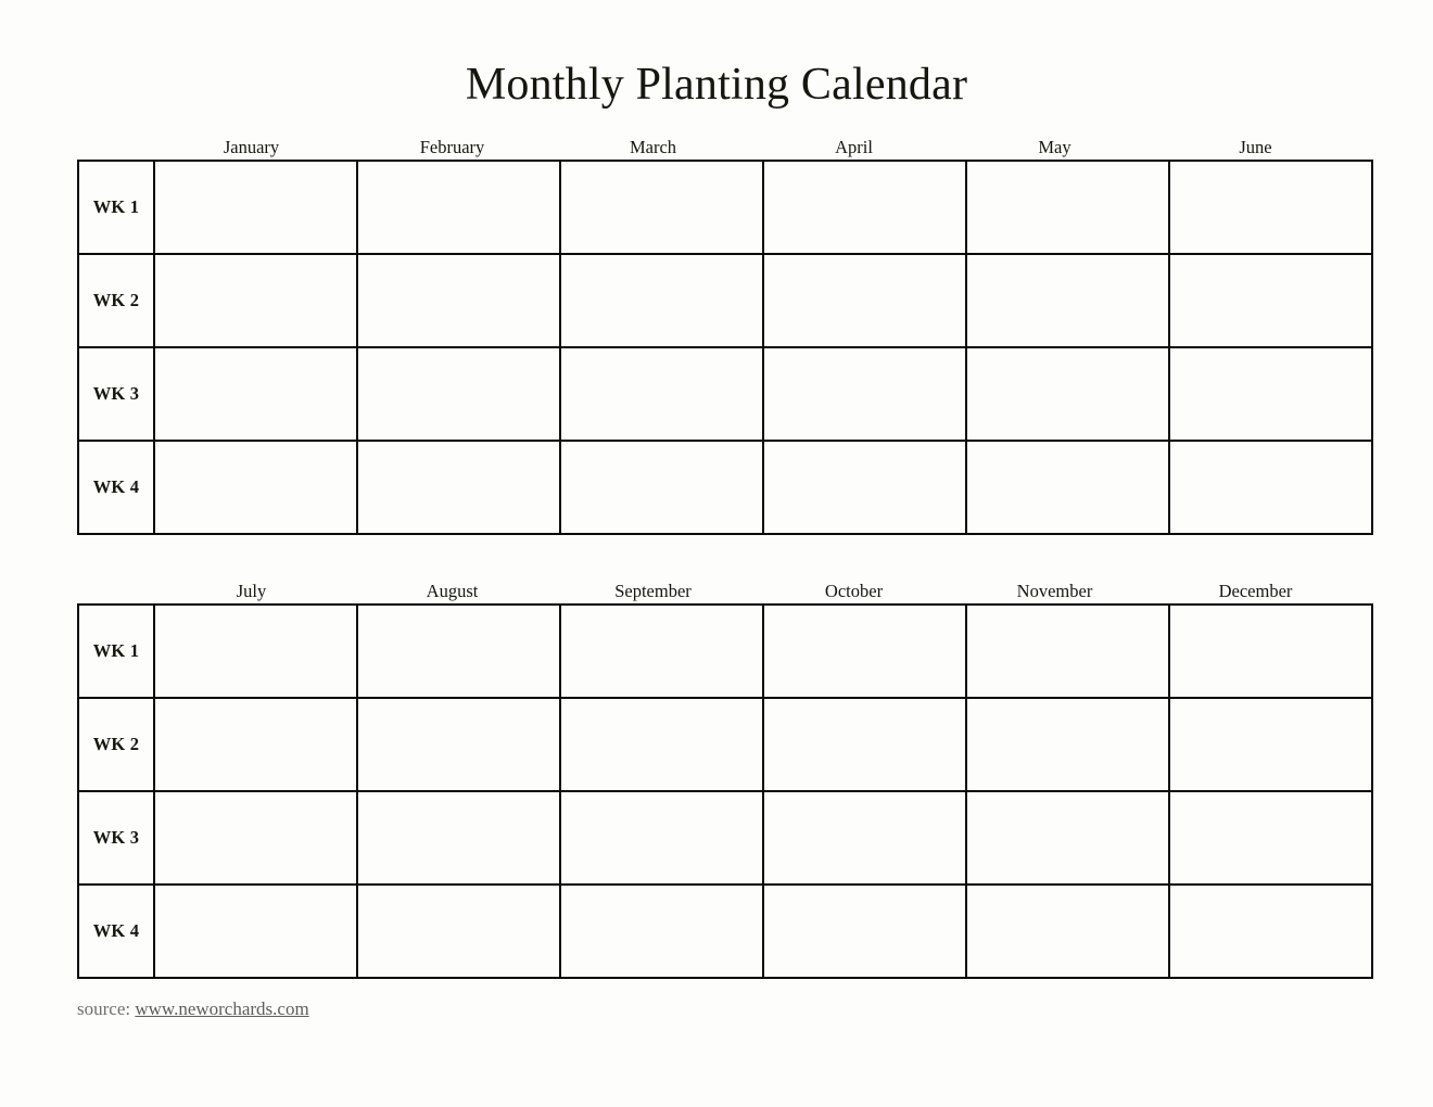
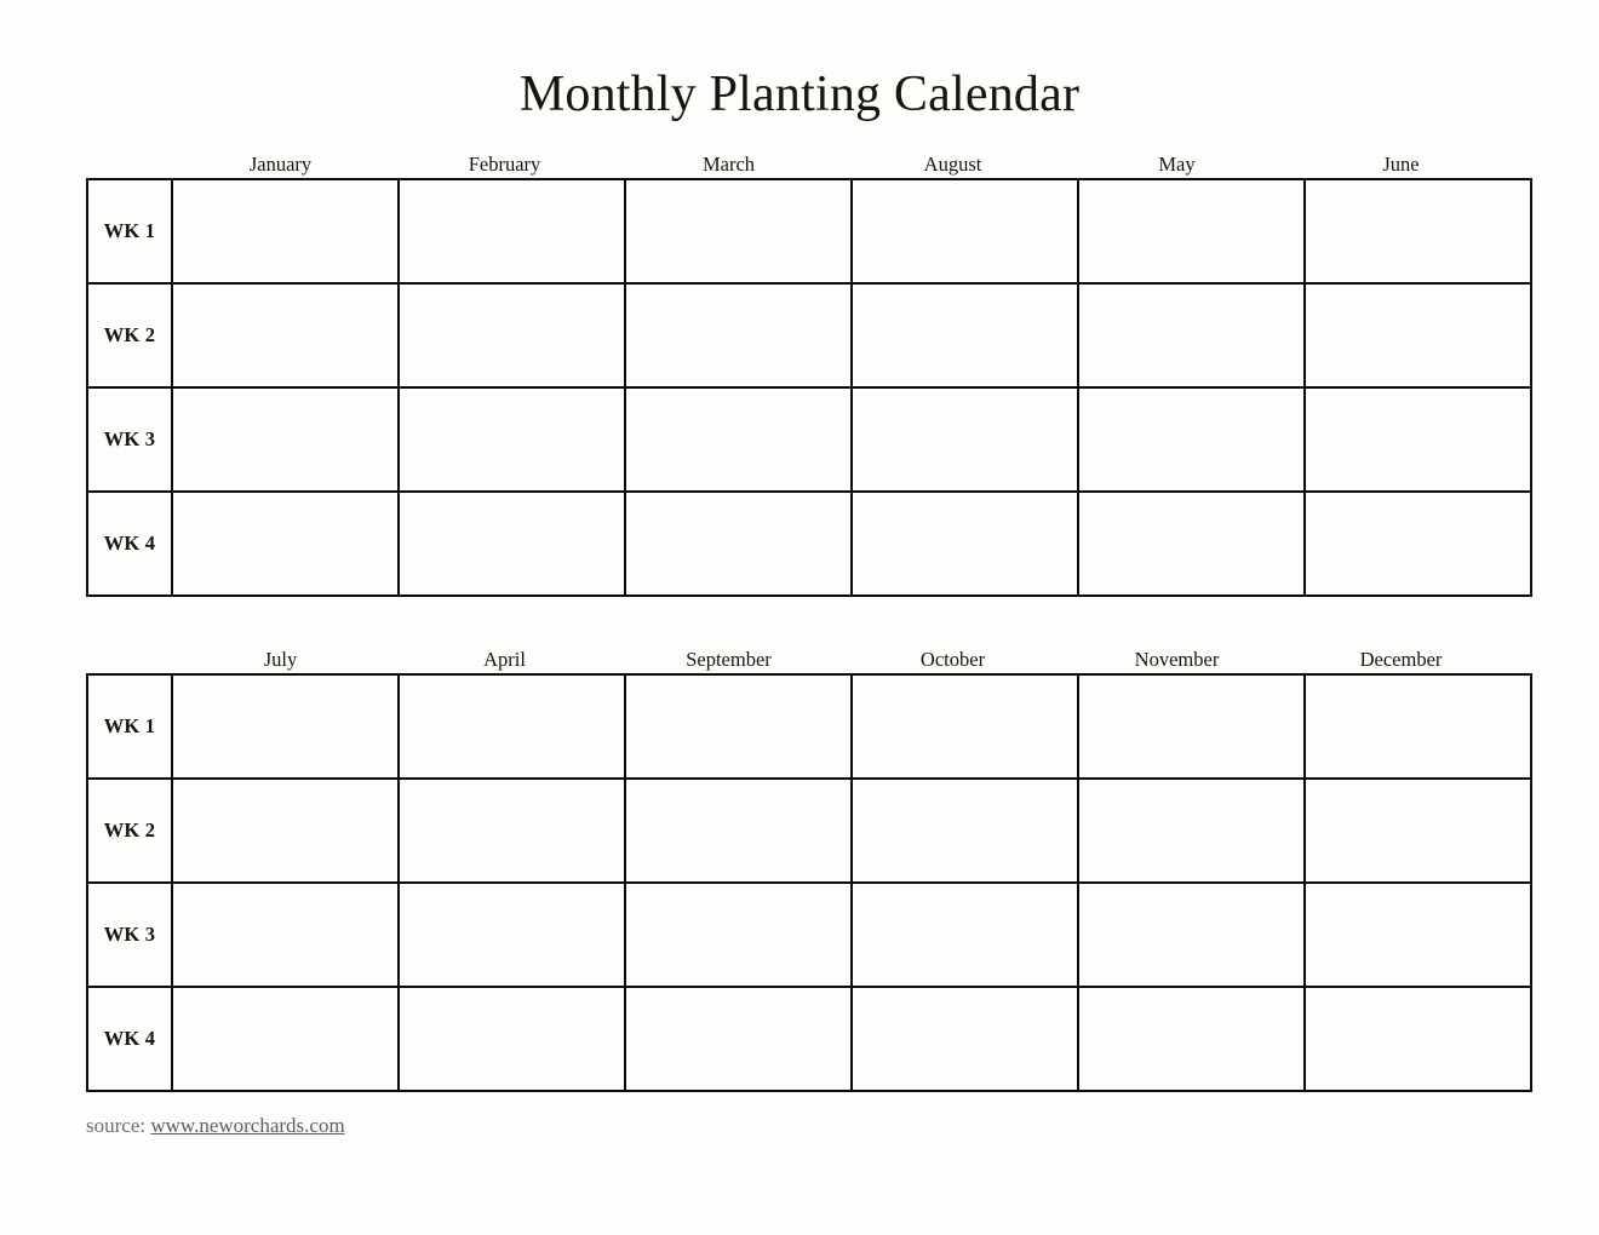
  Monthly Planting Calendar
  January
  February
  March
- April
+ August
  May
  June
  WK 1
  WK 2
  WK 3
  WK 4
  July
- August
+ April
  September
  October
  November
  December
  WK 1
  WK 2
  WK 3
  WK 4
  source: www.neworchards.com
